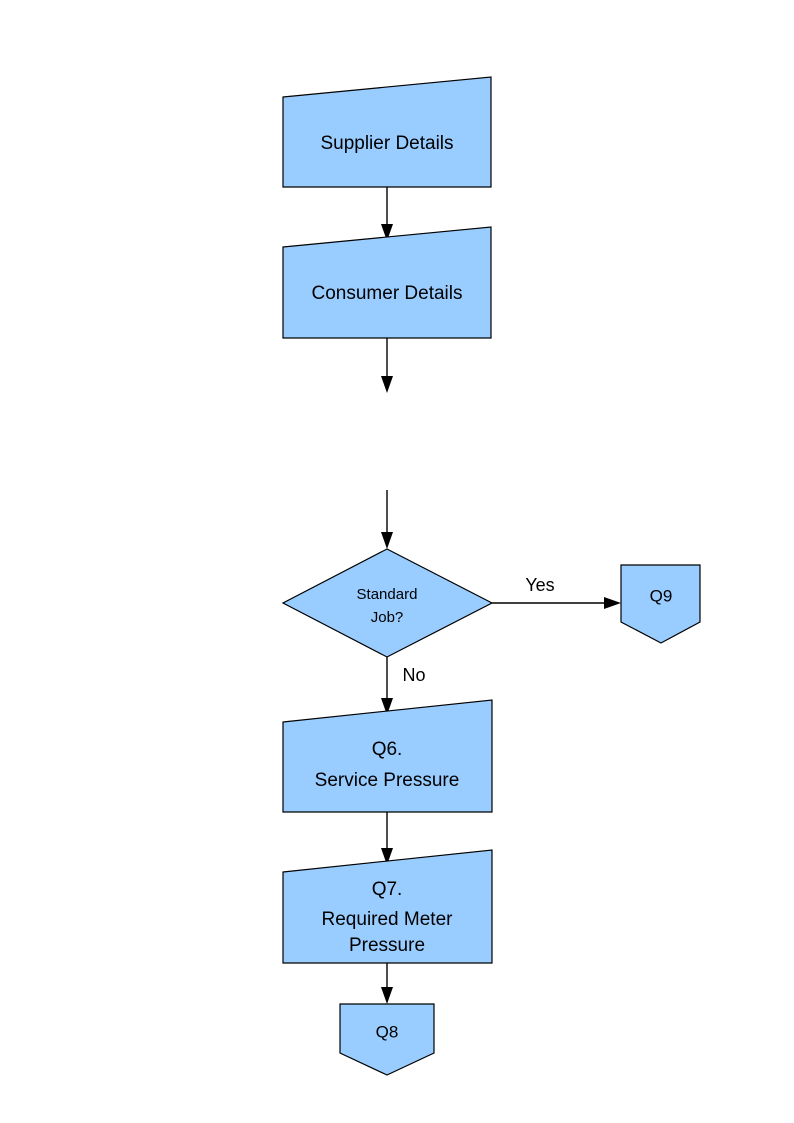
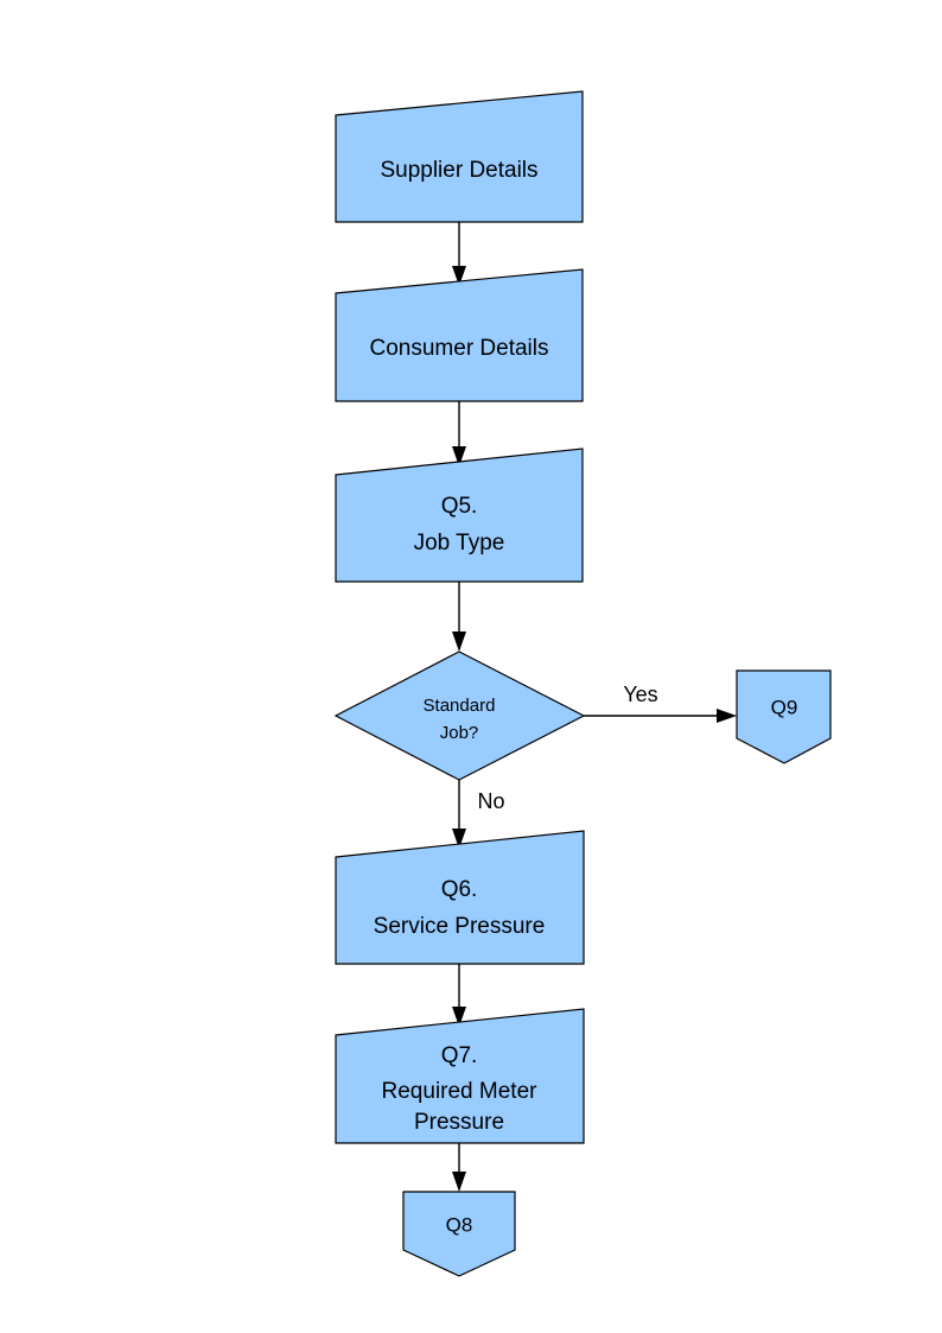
  Supplier Details
  Consumer Details
+ Q5.
+ Job Type
  Standard
  Job?
  Yes
  No
  Q9
  Q6.
  Service Pressure
  Q7.
  Required Meter
  Pressure
  Q8
